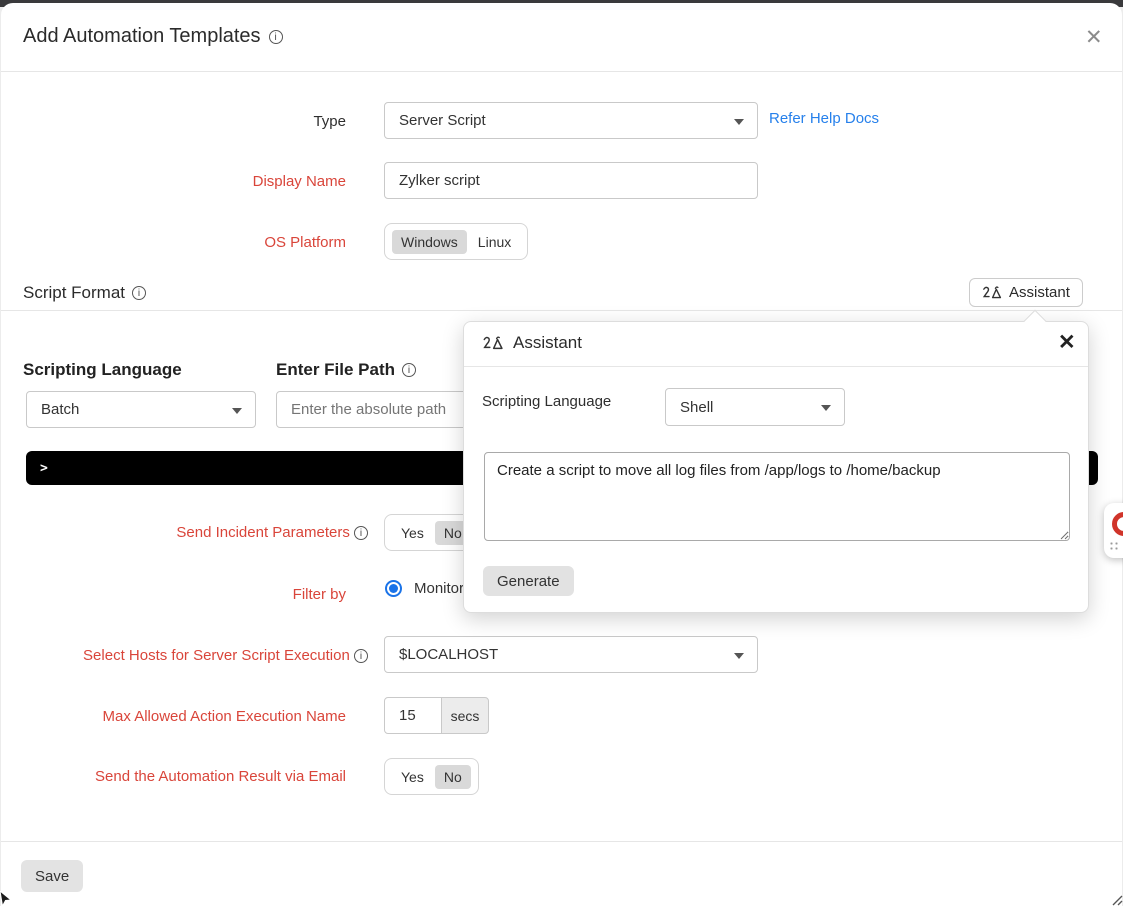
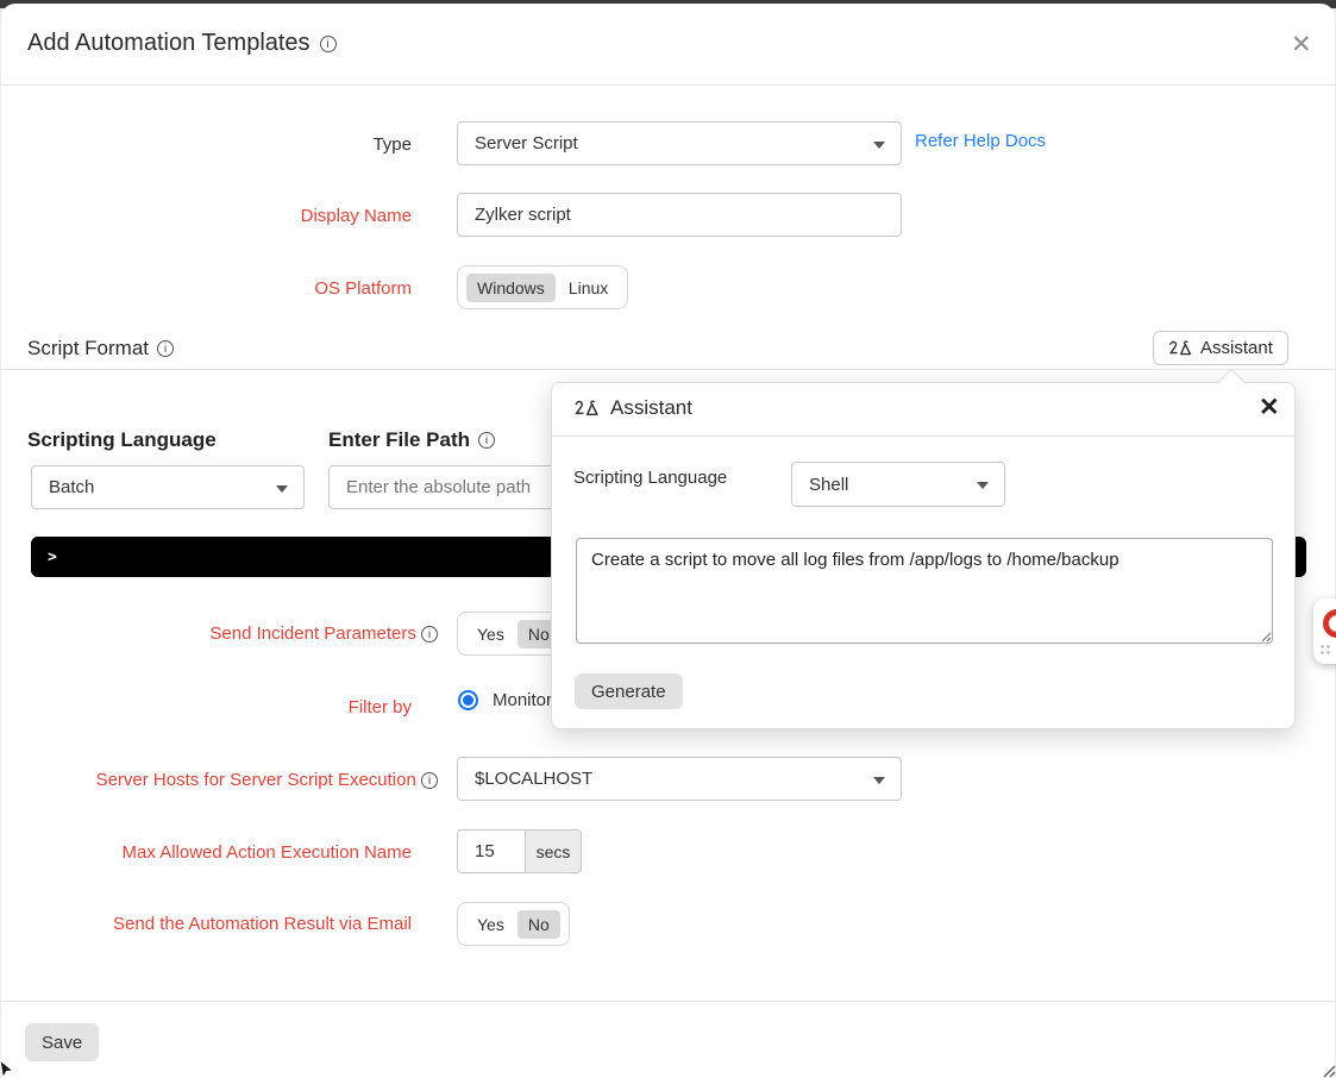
  Add Automation Templates
  i
  ✕
  Type
  Server Script
  Refer Help Docs
  Display Name
  Zylker script
  OS Platform
  Windows
  Linux
  Script Format
  i
  Assistant
  Scripting Language
  Enter File Path
  i
  Batch
  Enter the absolute path
  >
  Send Incident Parameters i
  Yes
  No
  Filter by
  Monitor
- Select Hosts for Server Script Execution i
+ Server Hosts for Server Script Execution i
  $LOCALHOST
  Max Allowed Action Execution Name
  15
  secs
  Send the Automation Result via Email
  Yes
  No
  Save
  Assistant
  ✕
  Scripting Language
  Shell
  Create a script to move all log files from /app/logs to /home/backup
  Generate
